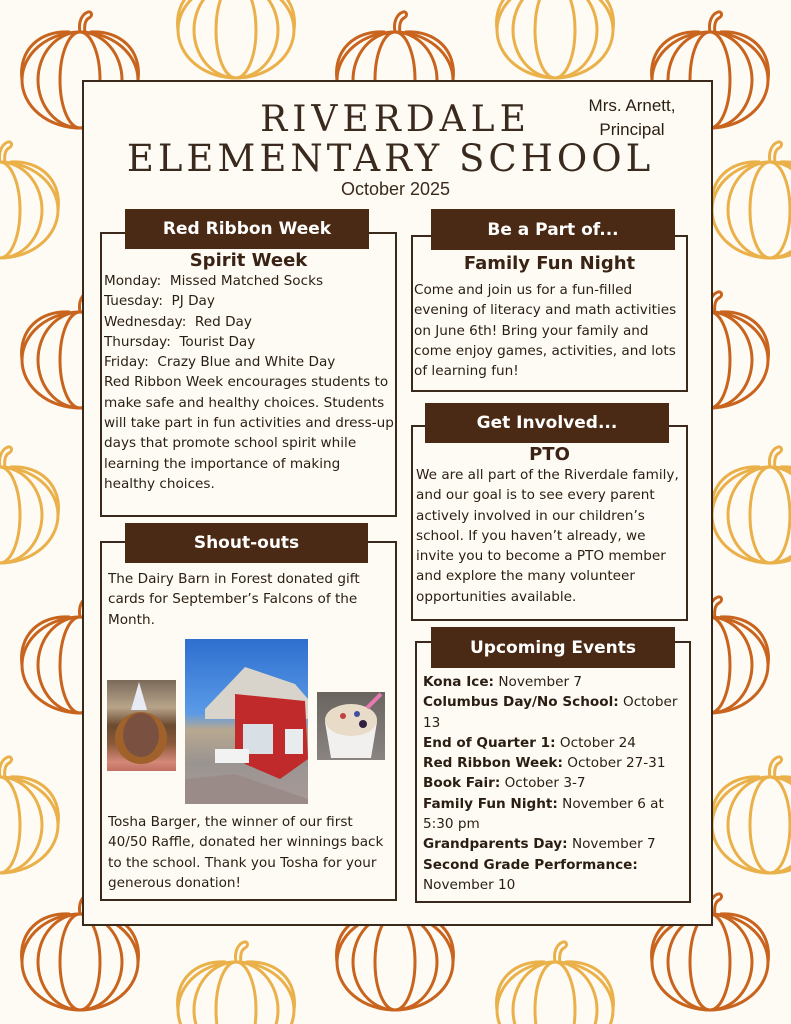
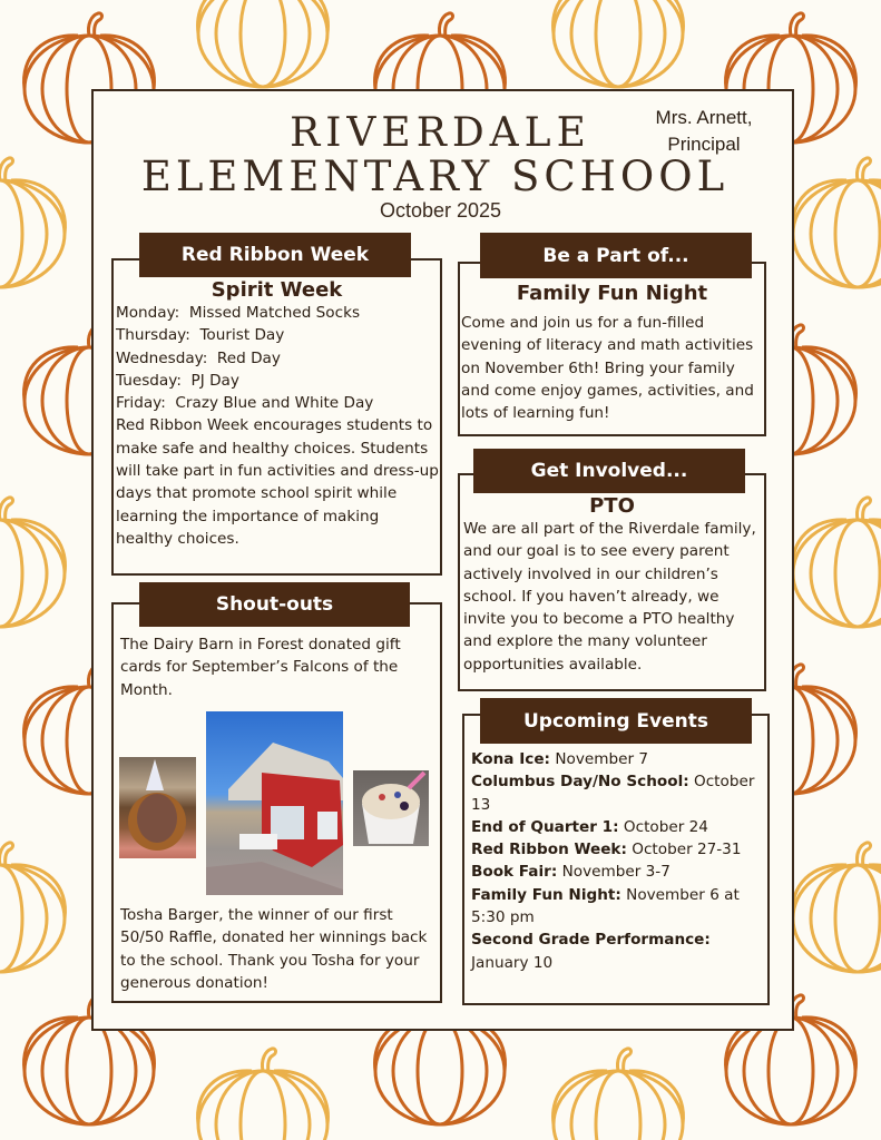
  RIVERDALE
  ELEMENTARY SCHOOL
  October 2025
  Mrs. Arnett,
  Principal
  Red Ribbon Week
  Spirit Week
  Monday: Missed Matched Socks
- Tuesday: PJ Day
+ Thursday: Tourist Day
  Wednesday: Red Day
- Thursday: Tourist Day
+ Tuesday: PJ Day
  Friday: Crazy Blue and White Day
  Red Ribbon Week encourages students to make safe and healthy choices. Students will take part in fun activities and dress-up days that promote school spirit while learning the importance of making healthy choices.
  Be a Part of...
  Family Fun Night
- Come and join us for a fun-filled evening of literacy and math activities on June 6th! Bring your family and come enjoy games, activities, and lots of learning fun!
+ Come and join us for a fun-filled evening of literacy and math activities on November 6th! Bring your family and come enjoy games, activities, and lots of learning fun!
  Get Involved...
  PTO
- We are all part of the Riverdale family, and our goal is to see every parent actively involved in our children’s school. If you haven’t already, we invite you to become a PTO member and explore the many volunteer opportunities available.
+ We are all part of the Riverdale family, and our goal is to see every parent actively involved in our children’s school. If you haven’t already, we invite you to become a PTO healthy and explore the many volunteer opportunities available.
  Shout-outs
  The Dairy Barn in Forest donated gift cards for September’s Falcons of the Month.
- Tosha Barger, the winner of our first 40/50 Raffle, donated her winnings back to the school. Thank you Tosha for your generous donation!
+ Tosha Barger, the winner of our first 50/50 Raffle, donated her winnings back to the school. Thank you Tosha for your generous donation!
  Upcoming Events
  Kona Ice: November 7
  Columbus Day/No School: October 13
  End of Quarter 1: October 24
  Red Ribbon Week: October 27-31
- Book Fair: October 3-7
+ Book Fair: November 3-7
  Family Fun Night: November 6 at 5:30 pm
- Grandparents Day: November 7
- Second Grade Performance: November 10
+ Second Grade Performance: January 10
